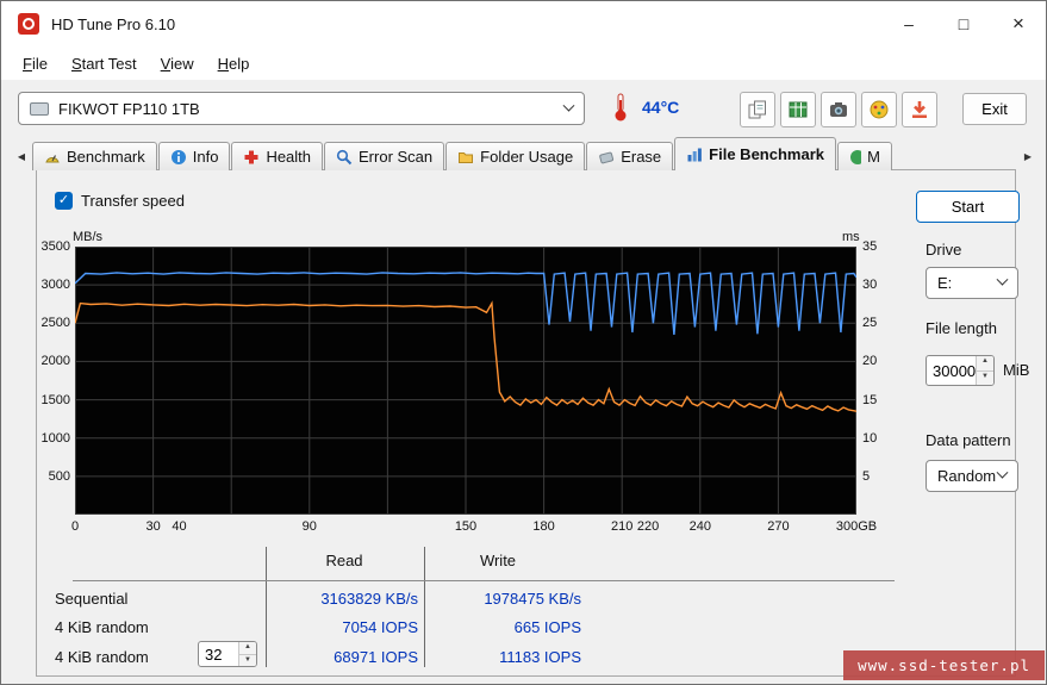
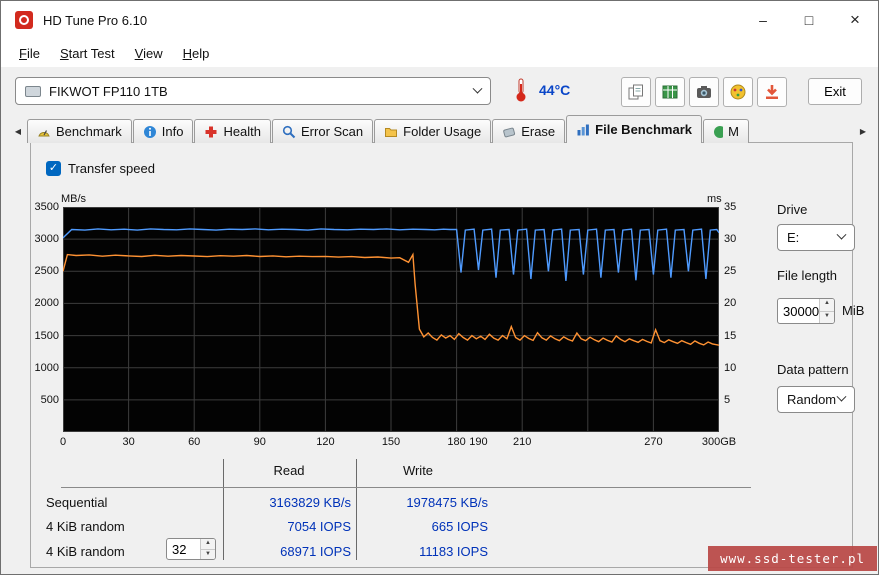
  HD Tune Pro 6.10
  –
  □
  ×
  File
  Start Test
  View
  Help
  FIKWOT FP110 1TB
  44°C
  Exit
  ◀
  Benchmark
  Info
  Health
  Error Scan
  Folder Usage
  Erase
  File Benchmark
  M
  ▶
  Transfer speed
  MB/s
  ms
  3500
  3000
  2500
  2000
  1500
  1000
  500
  35
  30
  25
  20
  15
  10
  5
  0
  30
- 40
+ 60
  90
- 220
+ 120
  150
  180
  210
- 240
+ 190
  270
  300GB
  Read
  Write
  Sequential
  3163829 KB/s
  1978475 KB/s
  4 KiB random
  7054 IOPS
  665 IOPS
  4 KiB random
  32
  68971 IOPS
  11183 IOPS
- Start
  Drive
  E:
  File length
  30000
  MiB
  Data pattern
  Random
  www.ssd-tester.pl
